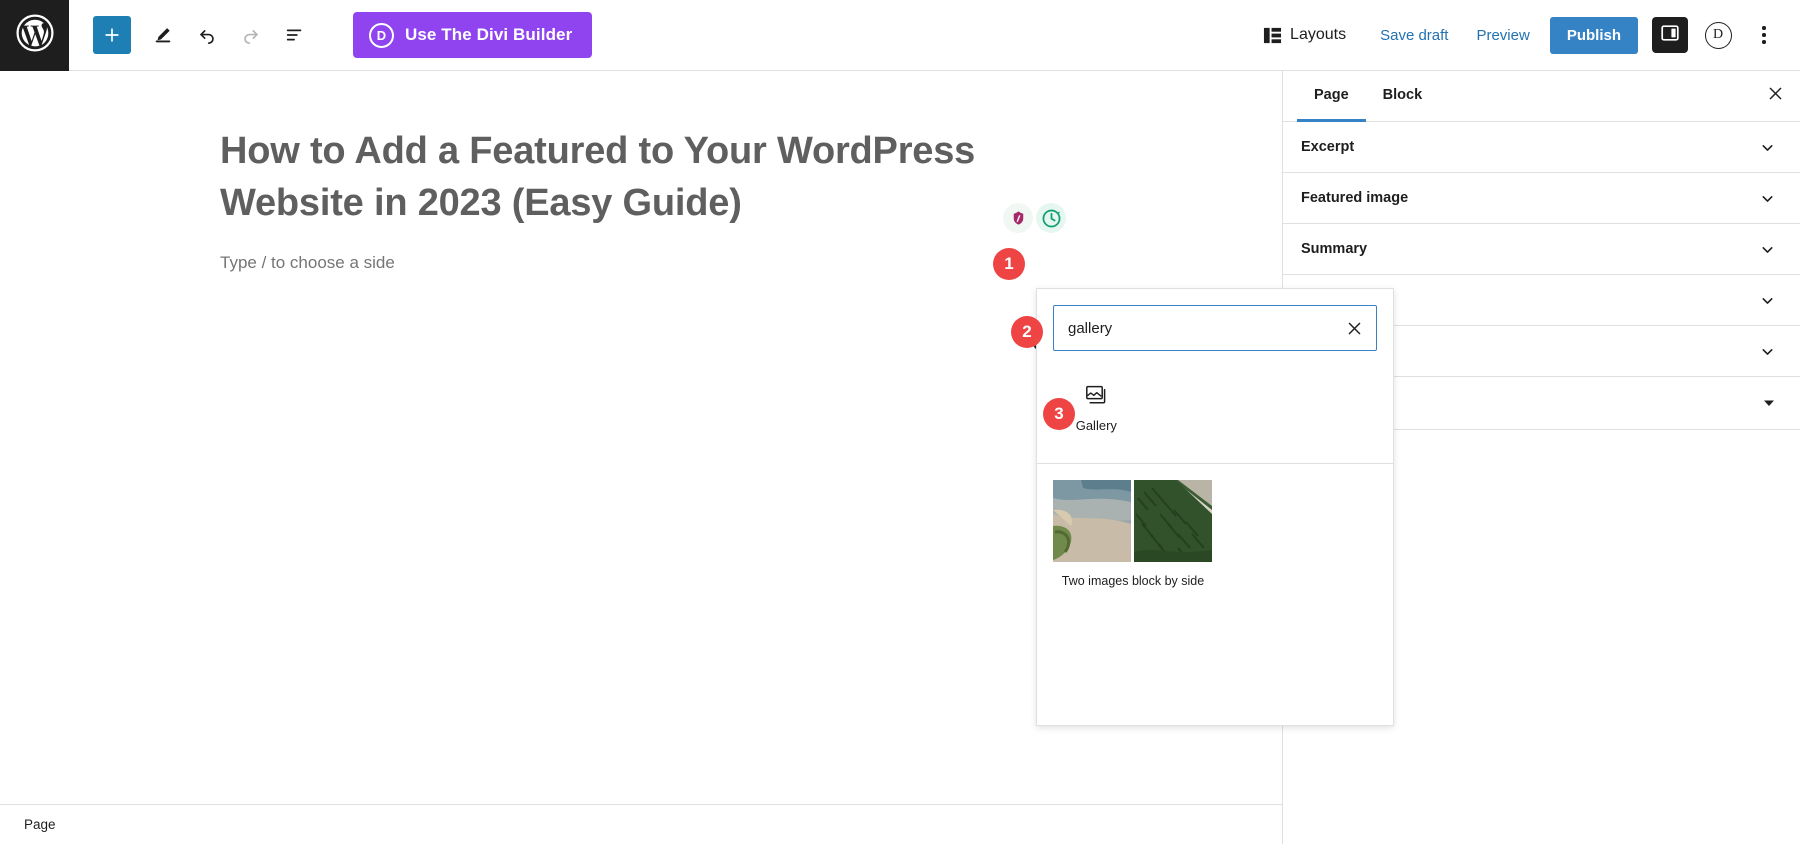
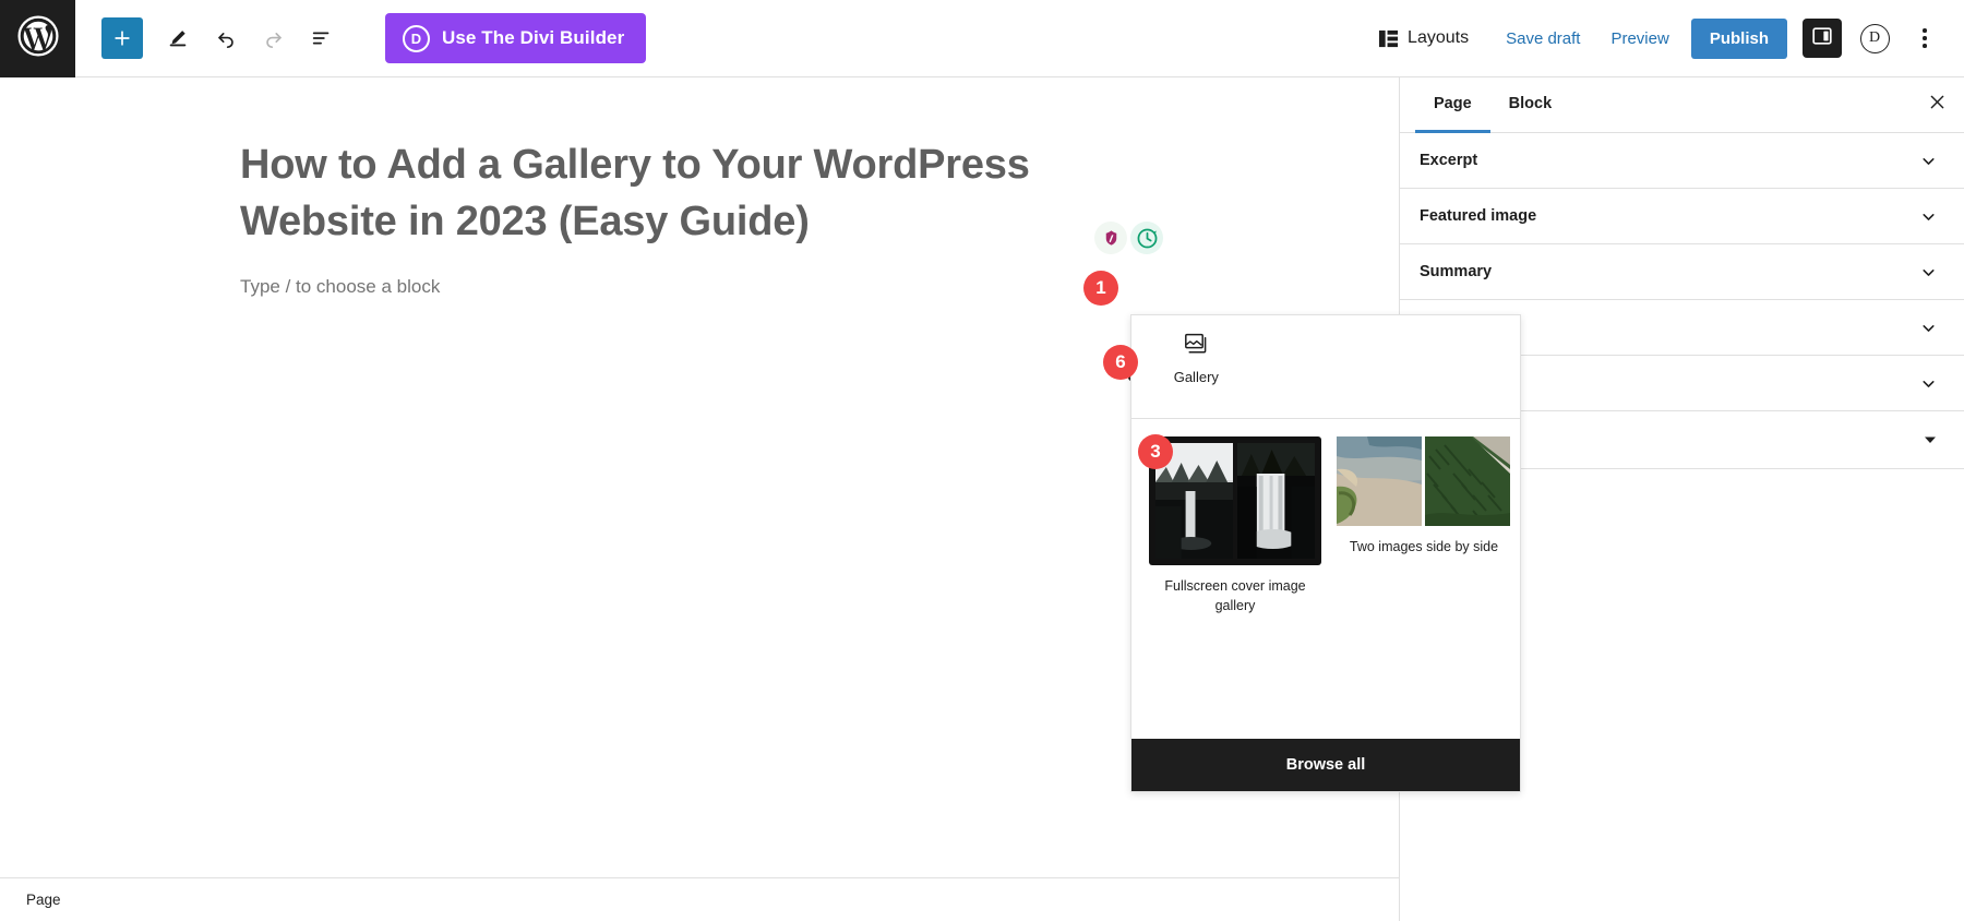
  D
  Use The Divi Builder
  Layouts
  Save draft
  Preview
  Publish
  D
- How to Add a Featured to Your WordPress Website in 2023 (Easy Guide)
+ How to Add a Gallery to Your WordPress Website in 2023 (Easy Guide)
- Type / to choose a side
+ Type / to choose a block
  Page
  Block
  Excerpt
  Featured image
  Summary
- gallery
  Gallery
+ Fullscreen cover image gallery
- Two images block by side
+ Two images side by side
+ Browse all
  1
- 2
+ 6
  3
  Page
